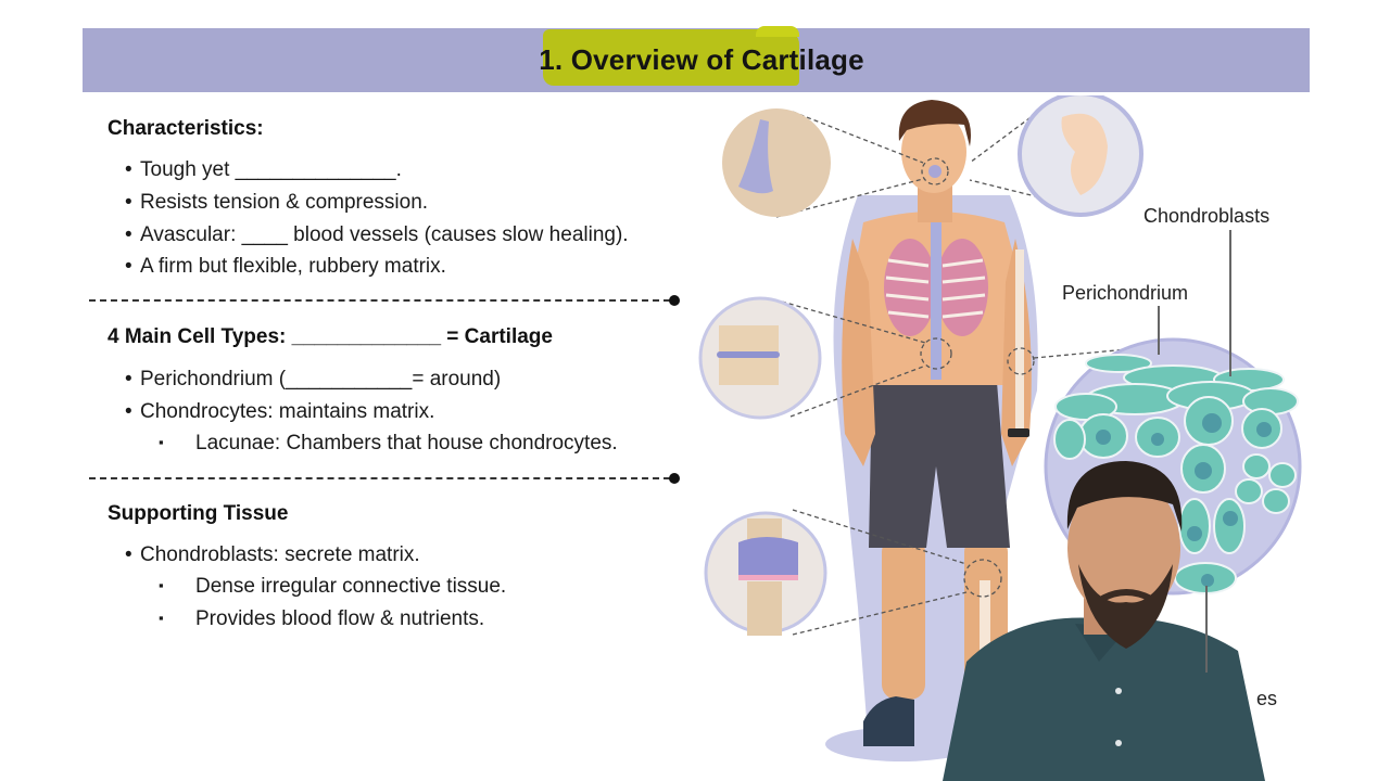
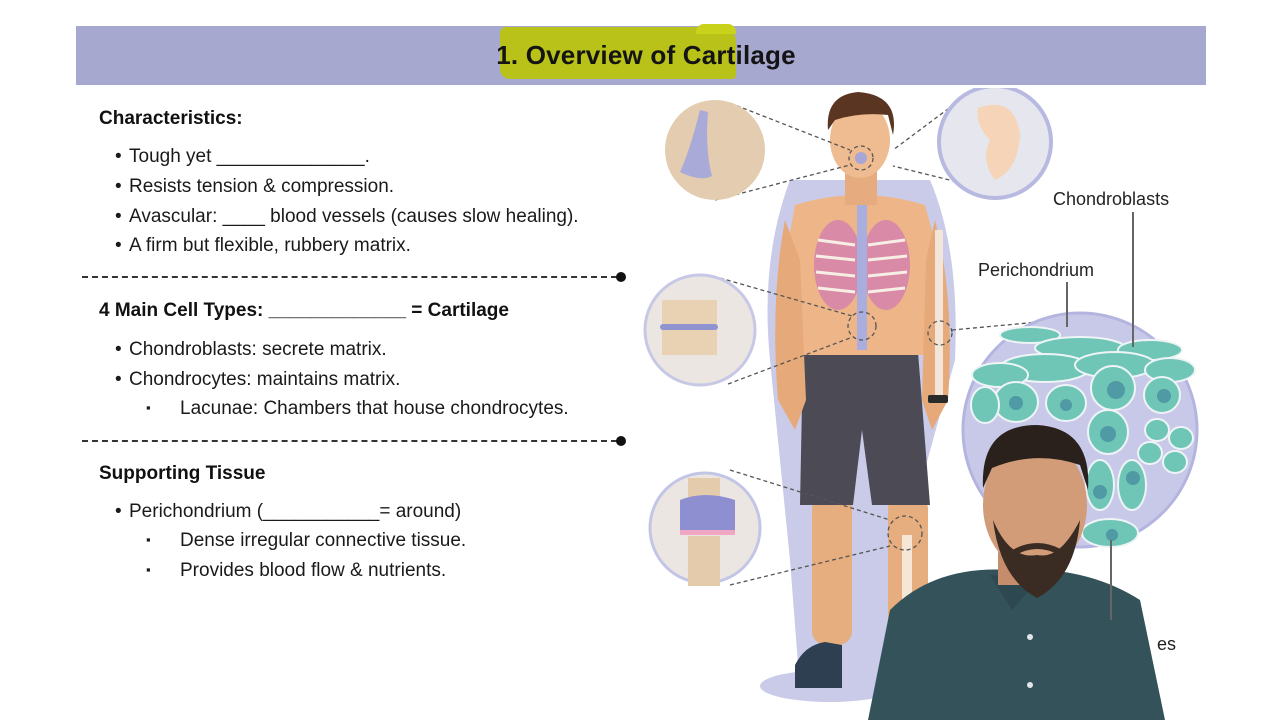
  1. Overview of Cartilage
  Characteristics:
  • Tough yet ______________.
  • Resists tension & compression.
  • Avascular: ____ blood vessels (causes slow healing).
  • A firm but flexible, rubbery matrix.
  4 Main Cell Types: _____________ = Cartilage
- • Perichondrium (___________= around)
+ • Chondroblasts: secrete matrix.
  • Chondrocytes: maintains matrix.
  ▪ Lacunae: Chambers that house chondrocytes.
  Supporting Tissue
- • Chondroblasts: secrete matrix.
+ • Perichondrium (___________= around)
  ▪ Dense irregular connective tissue.
  ▪ Provides blood flow & nutrients.
  Chondroblasts
  Perichondrium
  es
